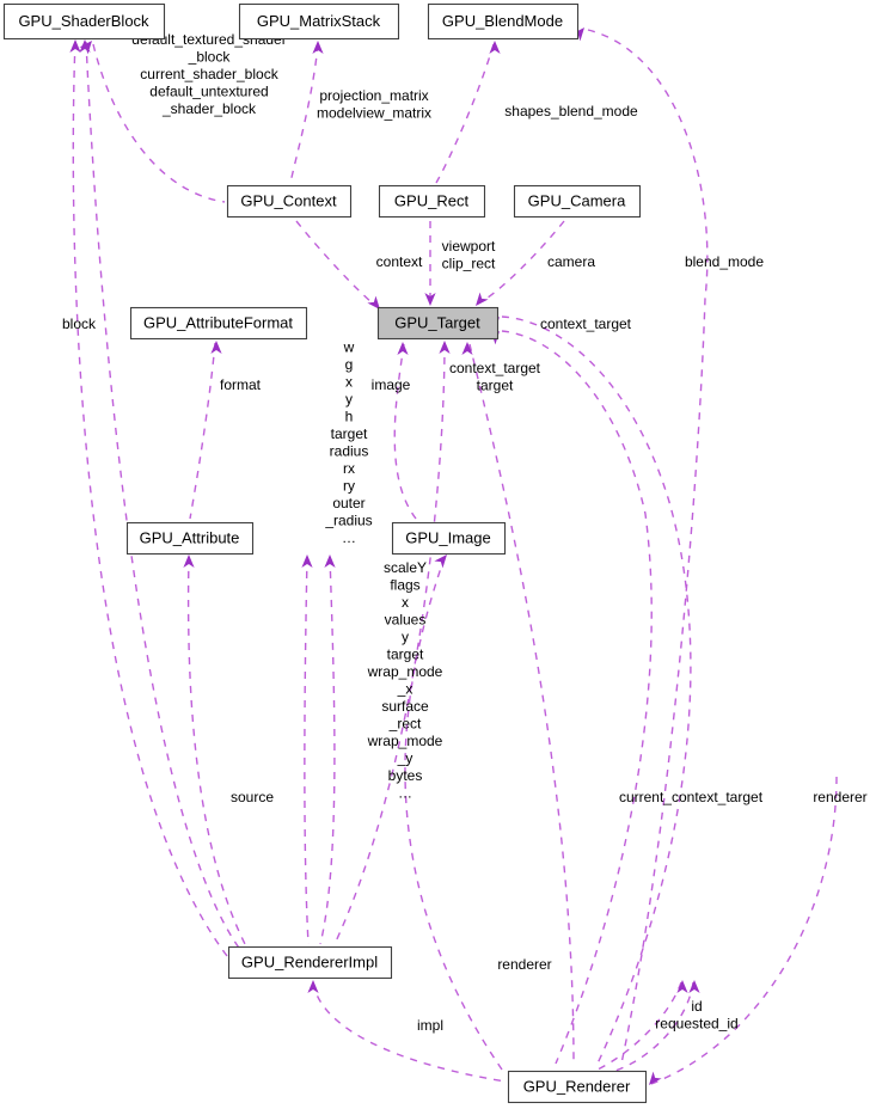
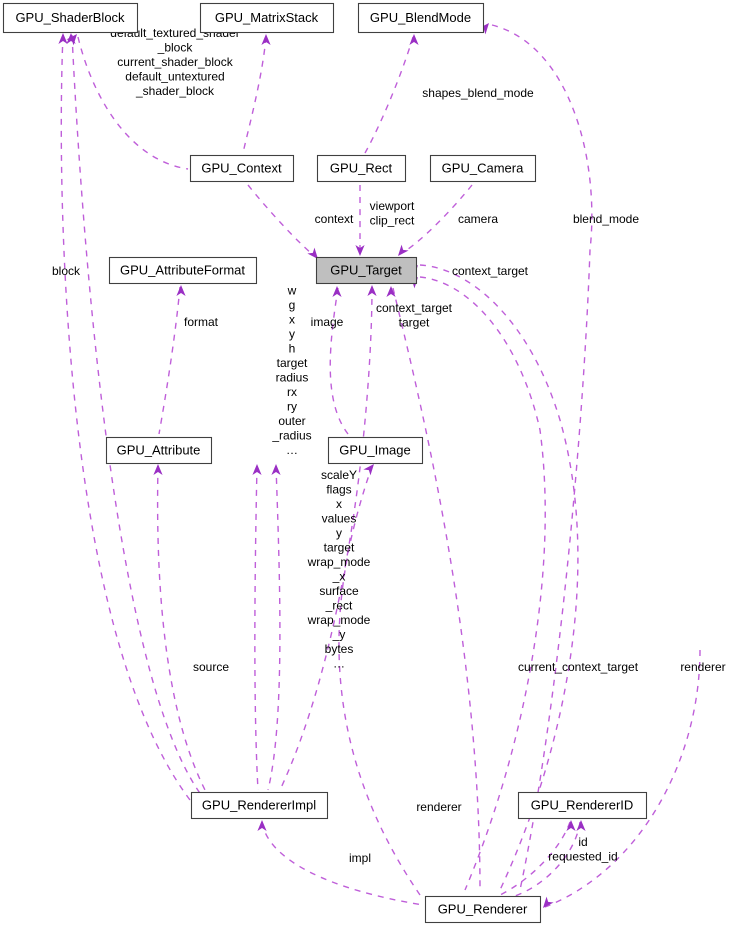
  _block
  current_shader_block
  default_untextured
  _shader_block
- projection_matrix
- modelview_matrix
  shapes_blend_mode
  block
  context
  viewport
  clip_rect
  camera
  blend_mode
  context_target
  format
  image
  context_target
  target
  w
  g
  x
  y
  h
  target
  radius
  rx
  ry
  outer
  _radius
  …
  scaleY
  flags
  x
  values
  y
  target
  wrap_mode
  _x
  surface
  _rect
  wrap_mode
  _y
  bytes
  …
  source
  current_context_target
  renderer
  impl
  renderer
  id
  requested_id
  GPU_ShaderBlock
  GPU_MatrixStack
  GPU_BlendMode
  GPU_Context
  GPU_Rect
  GPU_Camera
  GPU_AttributeFormat
  GPU_Target
  GPU_Attribute
  GPU_Image
  GPU_RendererImpl
+ GPU_RendererID
  GPU_Renderer
